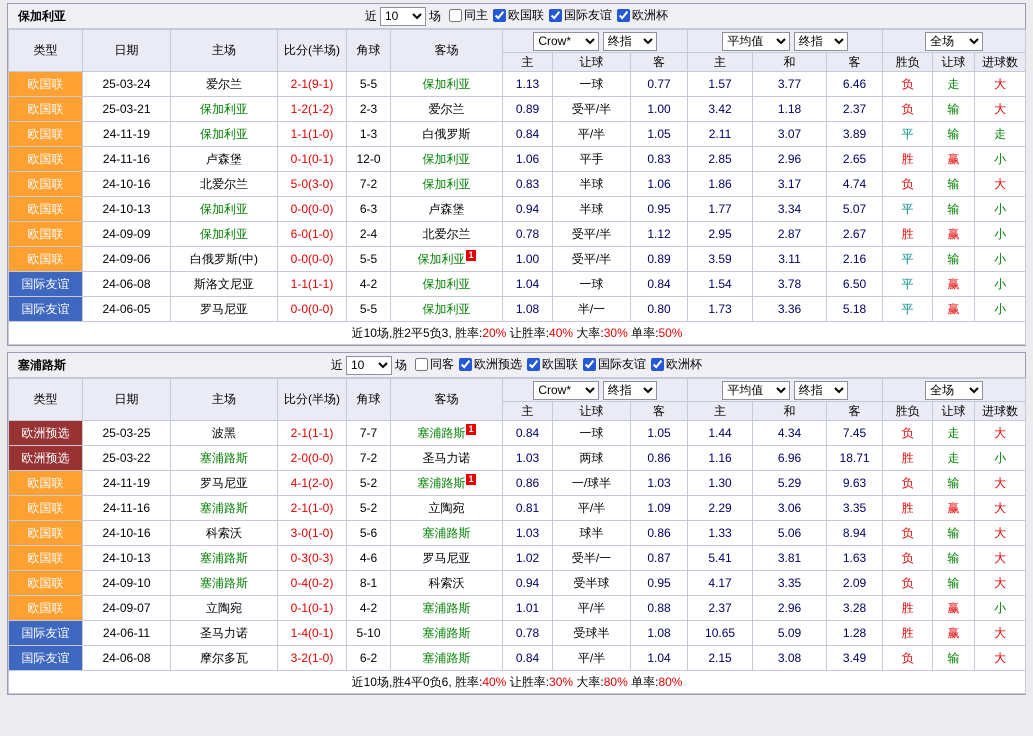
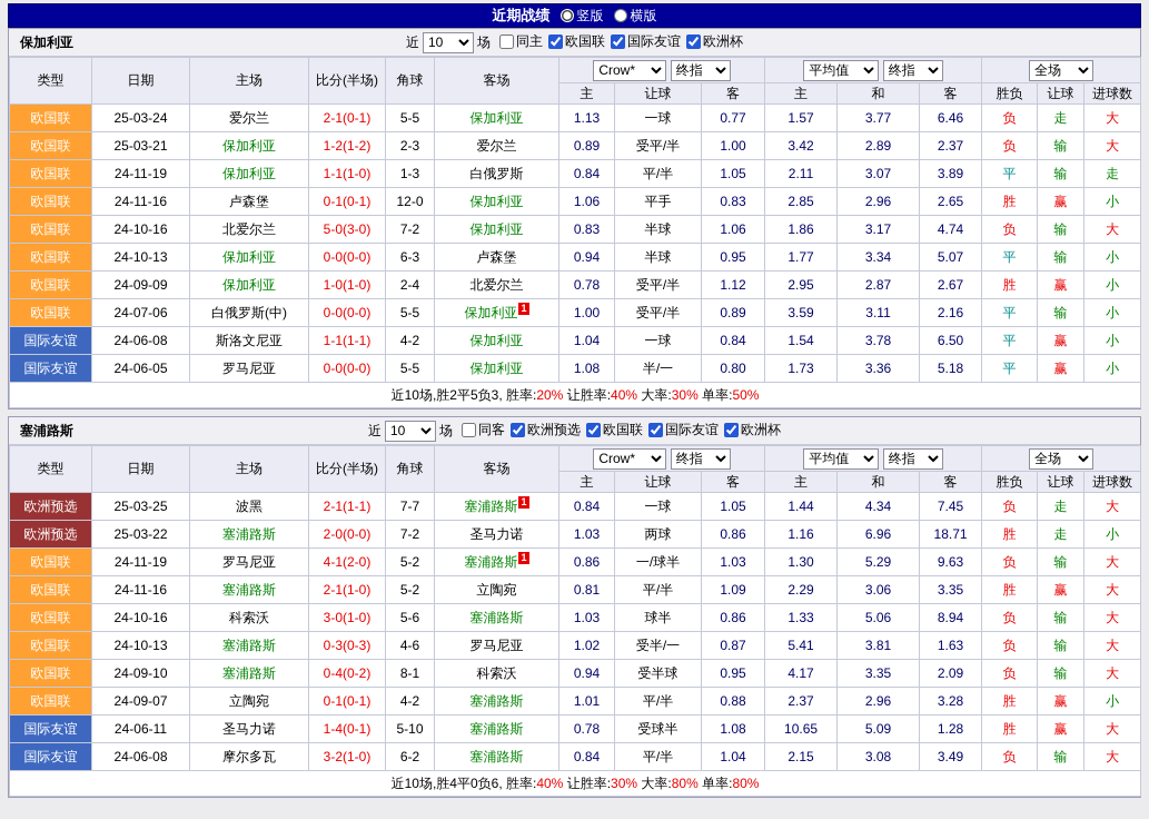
+ 近期战绩
+ 竖版
+ 横版
  保加利亚
  近
  10
  场
  同主
  欧国联
  国际友谊
  欧洲杯
  类型	日期	主场	比分(半场)	角球	客场	Crow* 终指	平均值 终指	全场
  主	让球	客	主	和	客	胜负	让球	进球数
- 欧国联	25-03-24	爱尔兰	2-1(9-1)	5-5	保加利亚	1.13	一球	0.77	1.57	3.77	6.46	负	走	大
+ 欧国联	25-03-24	爱尔兰	2-1(0-1)	5-5	保加利亚	1.13	一球	0.77	1.57	3.77	6.46	负	走	大
- 欧国联	25-03-21	保加利亚	1-2(1-2)	2-3	爱尔兰	0.89	受平/半	1.00	3.42	1.18	2.37	负	输	大
+ 欧国联	25-03-21	保加利亚	1-2(1-2)	2-3	爱尔兰	0.89	受平/半	1.00	3.42	2.89	2.37	负	输	大
  欧国联	24-11-19	保加利亚	1-1(1-0)	1-3	白俄罗斯	0.84	平/半	1.05	2.11	3.07	3.89	平	输	走
  欧国联	24-11-16	卢森堡	0-1(0-1)	12-0	保加利亚	1.06	平手	0.83	2.85	2.96	2.65	胜	赢	小
  欧国联	24-10-16	北爱尔兰	5-0(3-0)	7-2	保加利亚	0.83	半球	1.06	1.86	3.17	4.74	负	输	大
  欧国联	24-10-13	保加利亚	0-0(0-0)	6-3	卢森堡	0.94	半球	0.95	1.77	3.34	5.07	平	输	小
- 欧国联	24-09-09	保加利亚	6-0(1-0)	2-4	北爱尔兰	0.78	受平/半	1.12	2.95	2.87	2.67	胜	赢	小
+ 欧国联	24-09-09	保加利亚	1-0(1-0)	2-4	北爱尔兰	0.78	受平/半	1.12	2.95	2.87	2.67	胜	赢	小
- 欧国联	24-09-06	白俄罗斯(中)	0-0(0-0)	5-5	保加利亚 1	1.00	受平/半	0.89	3.59	3.11	2.16	平	输	小
+ 欧国联	24-07-06	白俄罗斯(中)	0-0(0-0)	5-5	保加利亚 1	1.00	受平/半	0.89	3.59	3.11	2.16	平	输	小
  国际友谊	24-06-08	斯洛文尼亚	1-1(1-1)	4-2	保加利亚	1.04	一球	0.84	1.54	3.78	6.50	平	赢	小
  国际友谊	24-06-05	罗马尼亚	0-0(0-0)	5-5	保加利亚	1.08	半/一	0.80	1.73	3.36	5.18	平	赢	小
  近10场,胜2平5负3, 胜率:20% 让胜率:40% 大率:30% 单率:50%
  塞浦路斯
  近
  10
  场
  同客
  欧洲预选
  欧国联
  国际友谊
  欧洲杯
  类型	日期	主场	比分(半场)	角球	客场	Crow* 终指	平均值 终指	全场
  主	让球	客	主	和	客	胜负	让球	进球数
  欧洲预选	25-03-25	波黑	2-1(1-1)	7-7	塞浦路斯 1	0.84	一球	1.05	1.44	4.34	7.45	负	走	大
  欧洲预选	25-03-22	塞浦路斯	2-0(0-0)	7-2	圣马力诺	1.03	两球	0.86	1.16	6.96	18.71	胜	走	小
  欧国联	24-11-19	罗马尼亚	4-1(2-0)	5-2	塞浦路斯 1	0.86	一/球半	1.03	1.30	5.29	9.63	负	输	大
  欧国联	24-11-16	塞浦路斯	2-1(1-0)	5-2	立陶宛	0.81	平/半	1.09	2.29	3.06	3.35	胜	赢	大
  欧国联	24-10-16	科索沃	3-0(1-0)	5-6	塞浦路斯	1.03	球半	0.86	1.33	5.06	8.94	负	输	大
  欧国联	24-10-13	塞浦路斯	0-3(0-3)	4-6	罗马尼亚	1.02	受半/一	0.87	5.41	3.81	1.63	负	输	大
  欧国联	24-09-10	塞浦路斯	0-4(0-2)	8-1	科索沃	0.94	受半球	0.95	4.17	3.35	2.09	负	输	大
  欧国联	24-09-07	立陶宛	0-1(0-1)	4-2	塞浦路斯	1.01	平/半	0.88	2.37	2.96	3.28	胜	赢	小
  国际友谊	24-06-11	圣马力诺	1-4(0-1)	5-10	塞浦路斯	0.78	受球半	1.08	10.65	5.09	1.28	胜	赢	大
  国际友谊	24-06-08	摩尔多瓦	3-2(1-0)	6-2	塞浦路斯	0.84	平/半	1.04	2.15	3.08	3.49	负	输	大
  近10场,胜4平0负6, 胜率:40% 让胜率:30% 大率:80% 单率:80%
